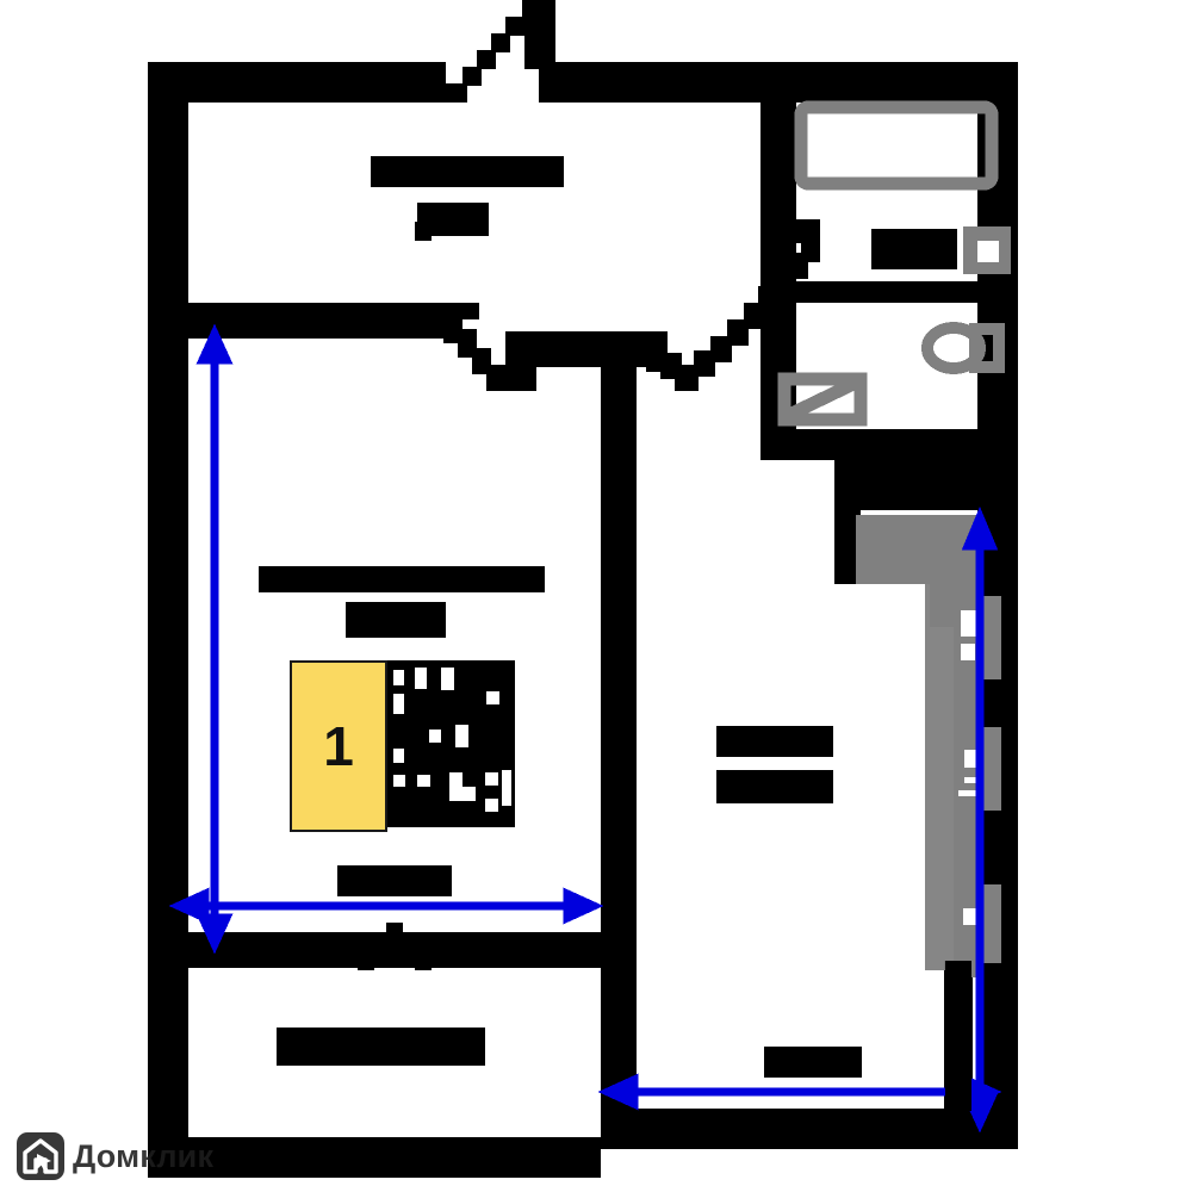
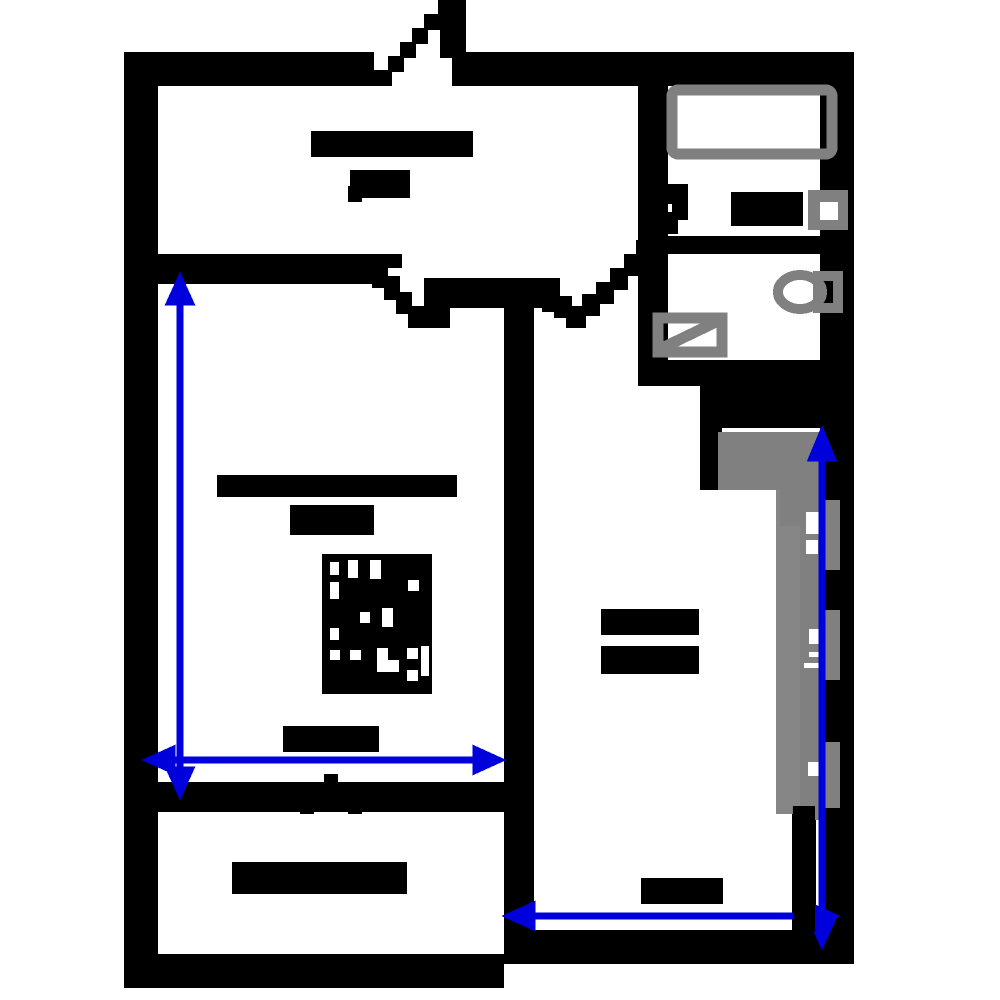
- 1
- Домклик
